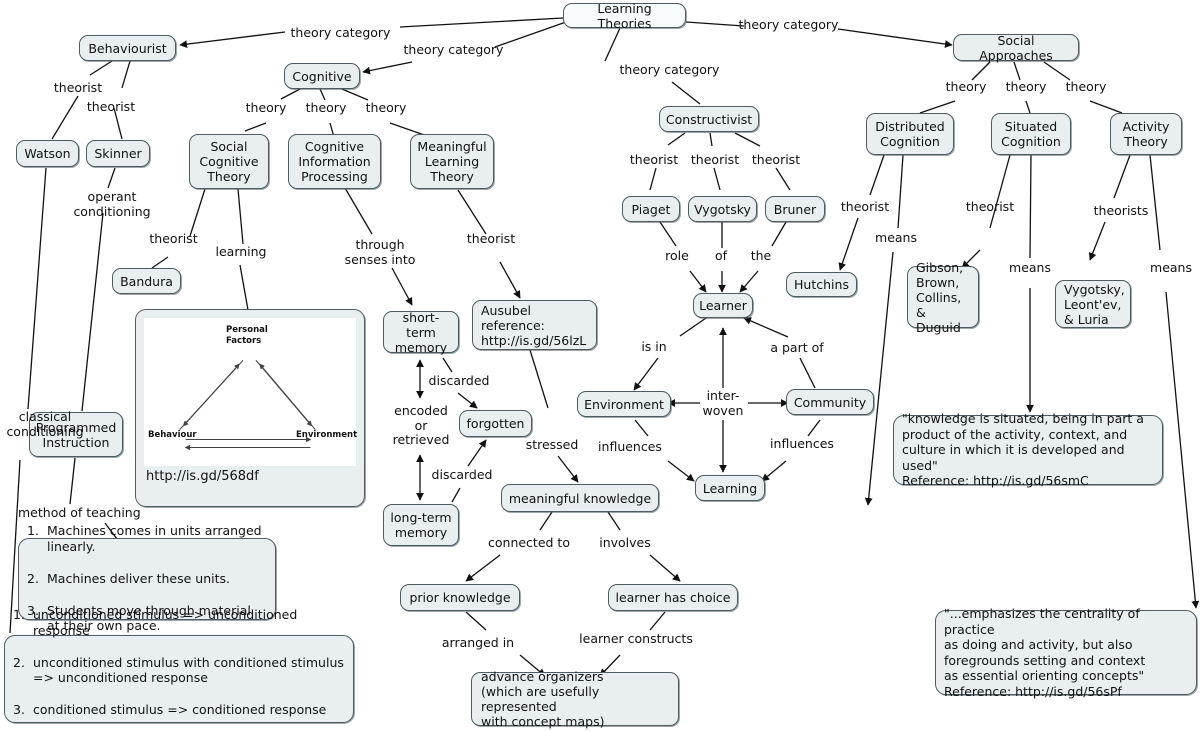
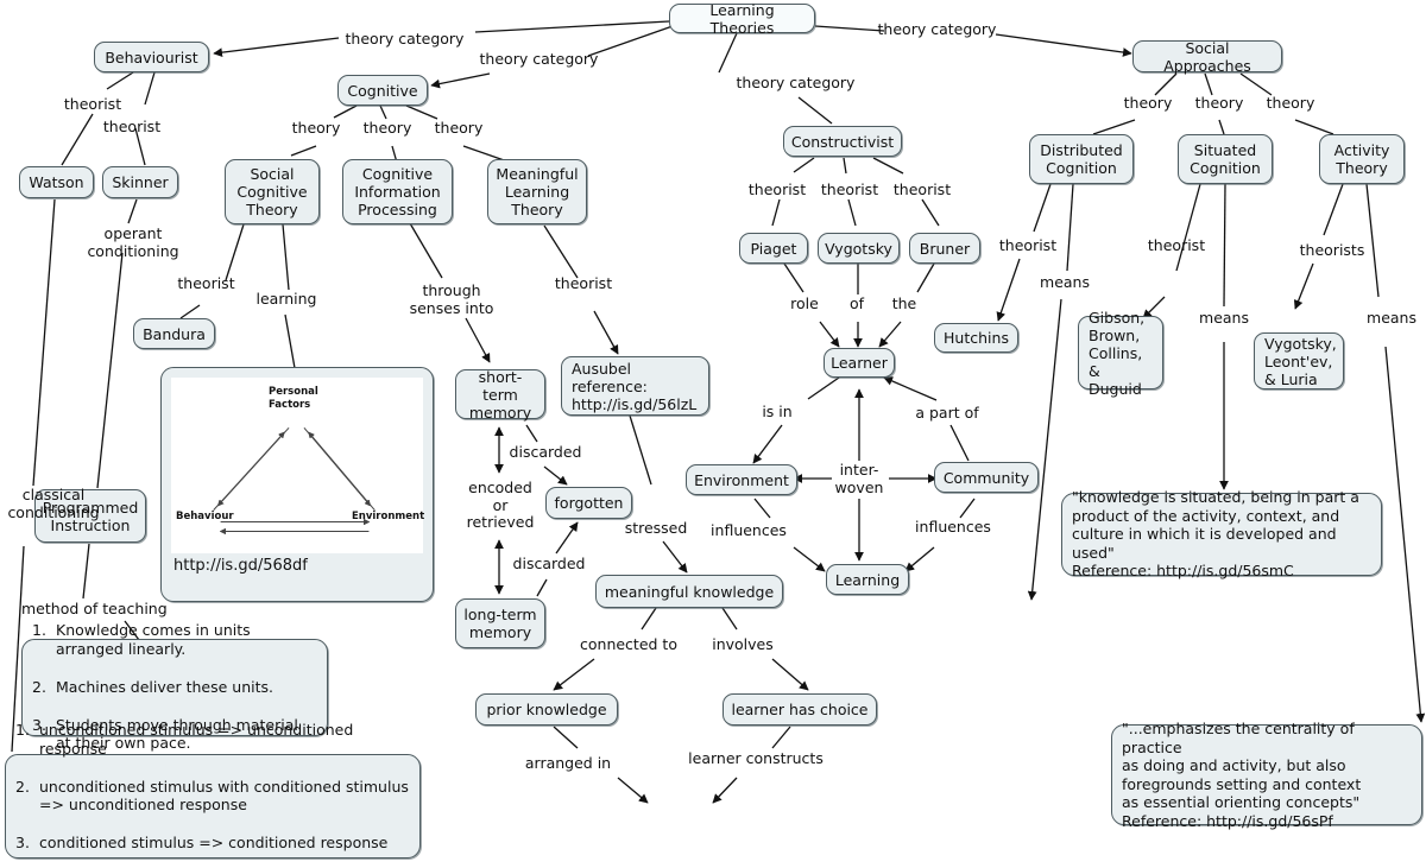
  Learning Theories
  Behaviourist
  Cognitive
  Constructivist
  Social Approaches
  Watson
  Skinner
  Social
  Cognitive
  Theory
  Cognitive
  Information
  Processing
  Meaningful
  Learning
  Theory
  Bandura
  Programmed
  Instruction
  Piaget
  Vygotsky
  Bruner
  Learner
  Hutchins
  Distributed
  Cognition
  Situated
  Cognition
  Activity
  Theory
  Gibson,
  Brown,
  Collins,
  & Duguid
  Vygotsky,
  Leont'ev,
  & Luria
  short-term
  memory
  long-term
  memory
  forgotten
  Ausubel
  reference:
  http://is.gd/56lzL
  Environment
  Community
  Learning
  meaningful knowledge
  prior knowledge
  learner has choice
- advance organizers
- (which are usefully represented
- with concept maps)
  "knowledge is situated, being in part a
  product of the activity, context, and
  culture in which it is developed and used"
  Reference: http://is.gd/56smC
  "...emphasizes the centrality of practice
  as doing and activity, but also
  foregrounds setting and context
  as essential orienting concepts"
  Reference: http://is.gd/56sPf
  1.
- Machines comes in units arranged linearly.
+ Knowledge comes in units arranged linearly.
  2.
  Machines deliver these units.
  3.
  Students move through material at their own pace.
  1.
  unconditioned stimulus => unconditioned response
  2.
  unconditioned stimulus with conditioned stimulus
  => unconditioned response
  3.
  conditioned stimulus => conditioned response
  Personal
  Factors
  Behaviour
  Environment
  http://is.gd/568df
  theory category
  theory category
  theory category
  theory category
  theorist
  theorist
  classical
  conditioning
  operant
  conditioning
  method of teaching
  theory
  theory
  theory
  theorist
  learning
  through
  senses into
  theorist
  discarded
  encoded
  or
  retrieved
  discarded
  stressed
  connected to
  involves
  arranged in
  learner constructs
  theorist
  theorist
  theorist
  role
  of
  the
  is in
  a part of
  inter-
  woven
  influences
  influences
  theory
  theory
  theory
  theorist
  means
  theorist
  means
  theorists
  means
